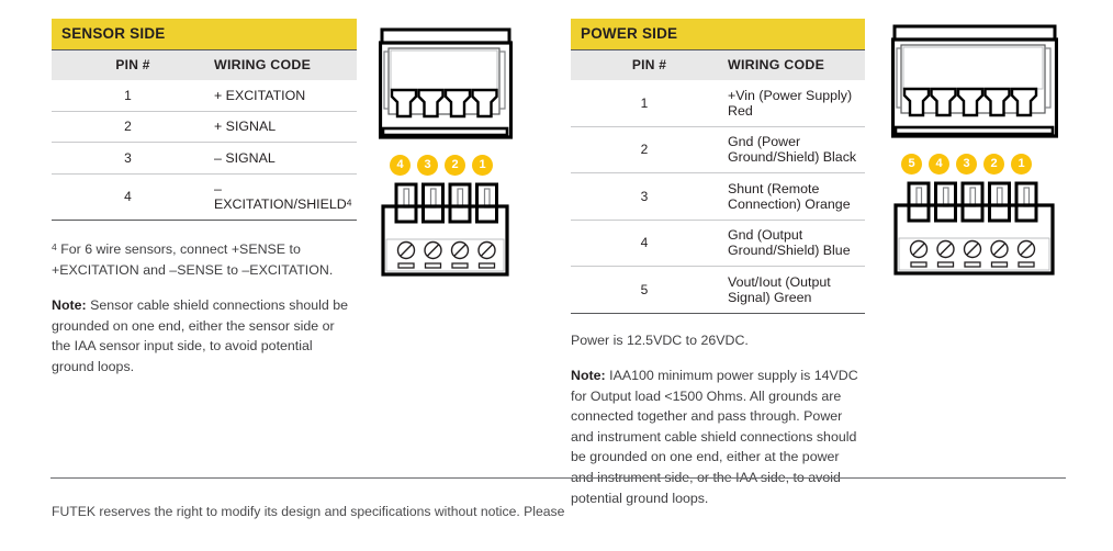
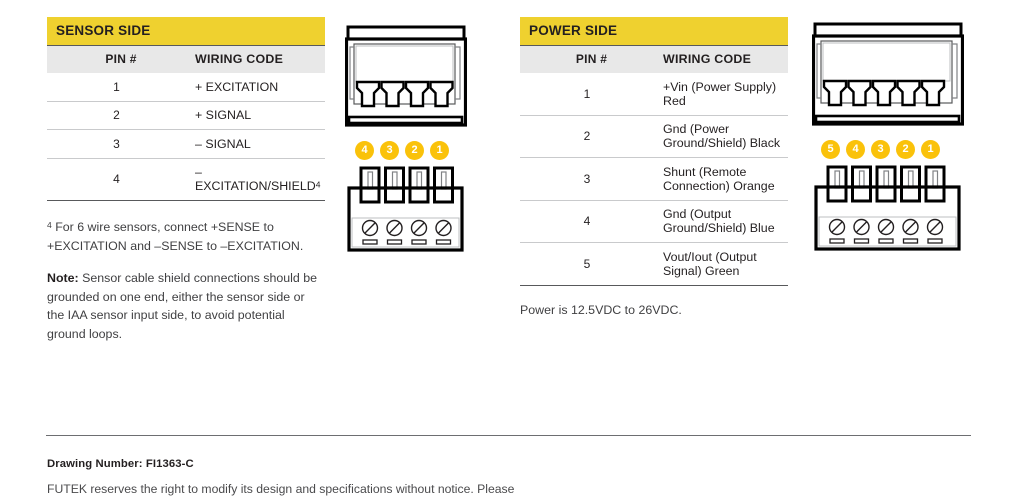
  SENSOR SIDE
  PIN #	WIRING CODE
  1	+ EXCITATION
  2	+ SIGNAL
  3	– SIGNAL
  4	– EXCITATION/SHIELD4
  4 For 6 wire sensors, connect +SENSE to +EXCITATION and –SENSE to –EXCITATION.
  Note: Sensor cable shield connections should be grounded on one end, either the sensor side or the IAA sensor input side, to avoid potential ground loops.
  4
  3
  2
  1
  POWER SIDE
  PIN #	WIRING CODE
  1	+Vin (Power Supply) Red
  2	Gnd (Power Ground/Shield) Black
  3	Shunt (Remote Connection) Orange
  4	Gnd (Output Ground/Shield) Blue
  5	Vout/Iout (Output Signal) Green
  Power is 12.5VDC to 26VDC.
- Note: IAA100 minimum power supply is 14VDC for Output load <1500 Ohms. All grounds are connected together and pass through. Power and instrument cable shield connections should be grounded on one end, either at the power and instrument side, or the IAA side, to avoid potential ground loops.
  5
  4
  3
  2
  1
+ Drawing Number: FI1363-C
  FUTEK reserves the right to modify its design and specifications without notice. Please
